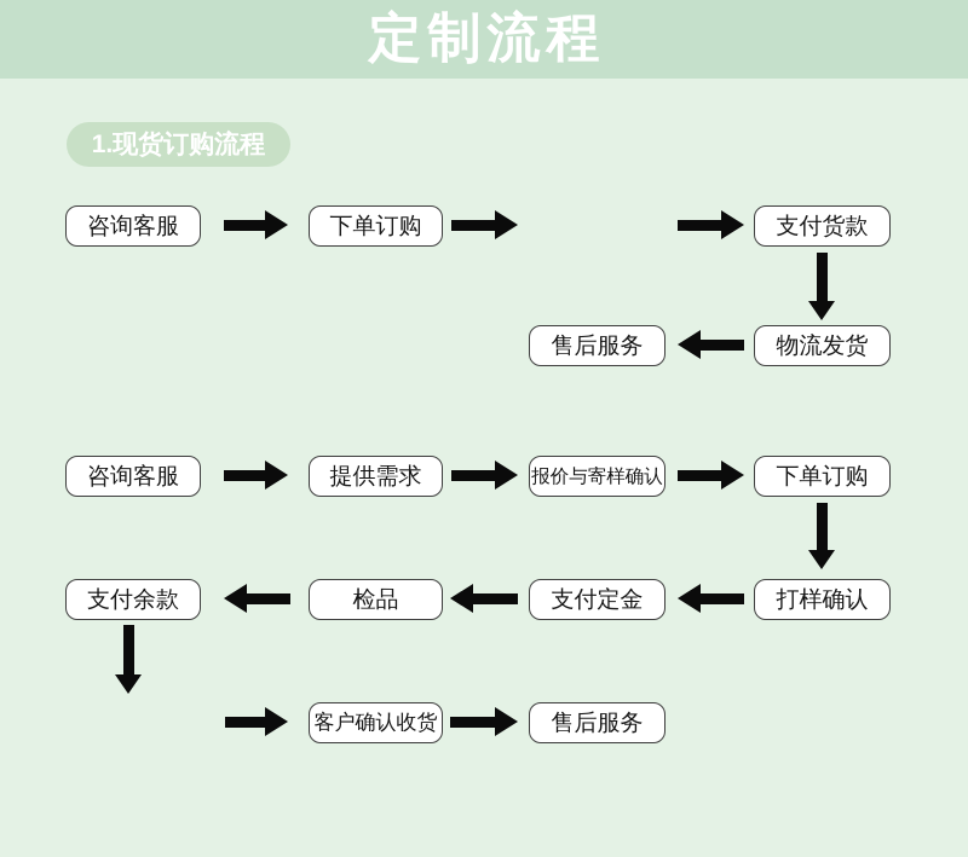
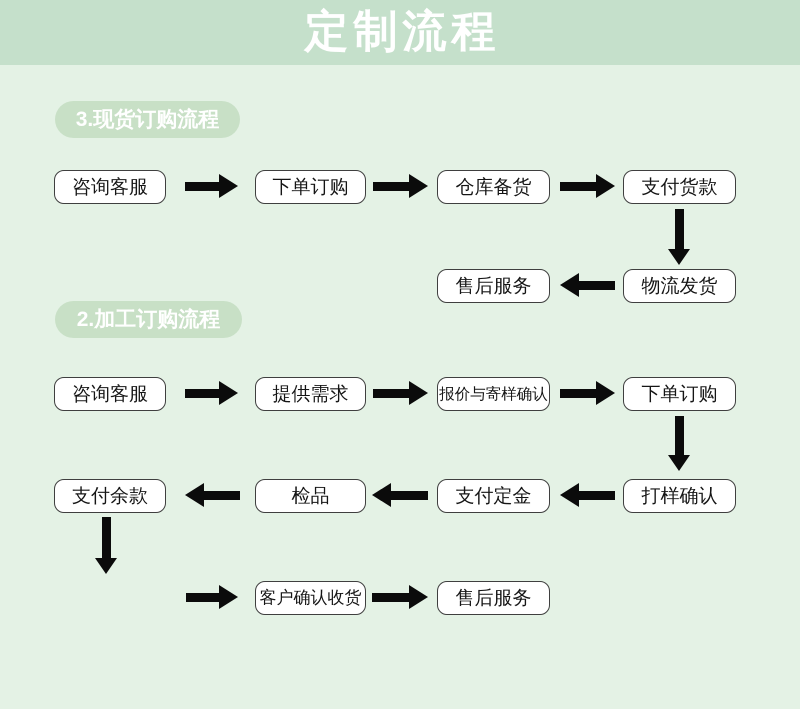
  定制流程
- 1.现货订购流程
+ 3.现货订购流程
  咨询客服
  下单订购
+ 仓库备货
  支付货款
  售后服务
  物流发货
+ 2.加工订购流程
  咨询客服
  提供需求
  报价与寄样确认
  下单订购
  支付余款
  检品
  支付定金
  打样确认
  客户确认收货
  售后服务
